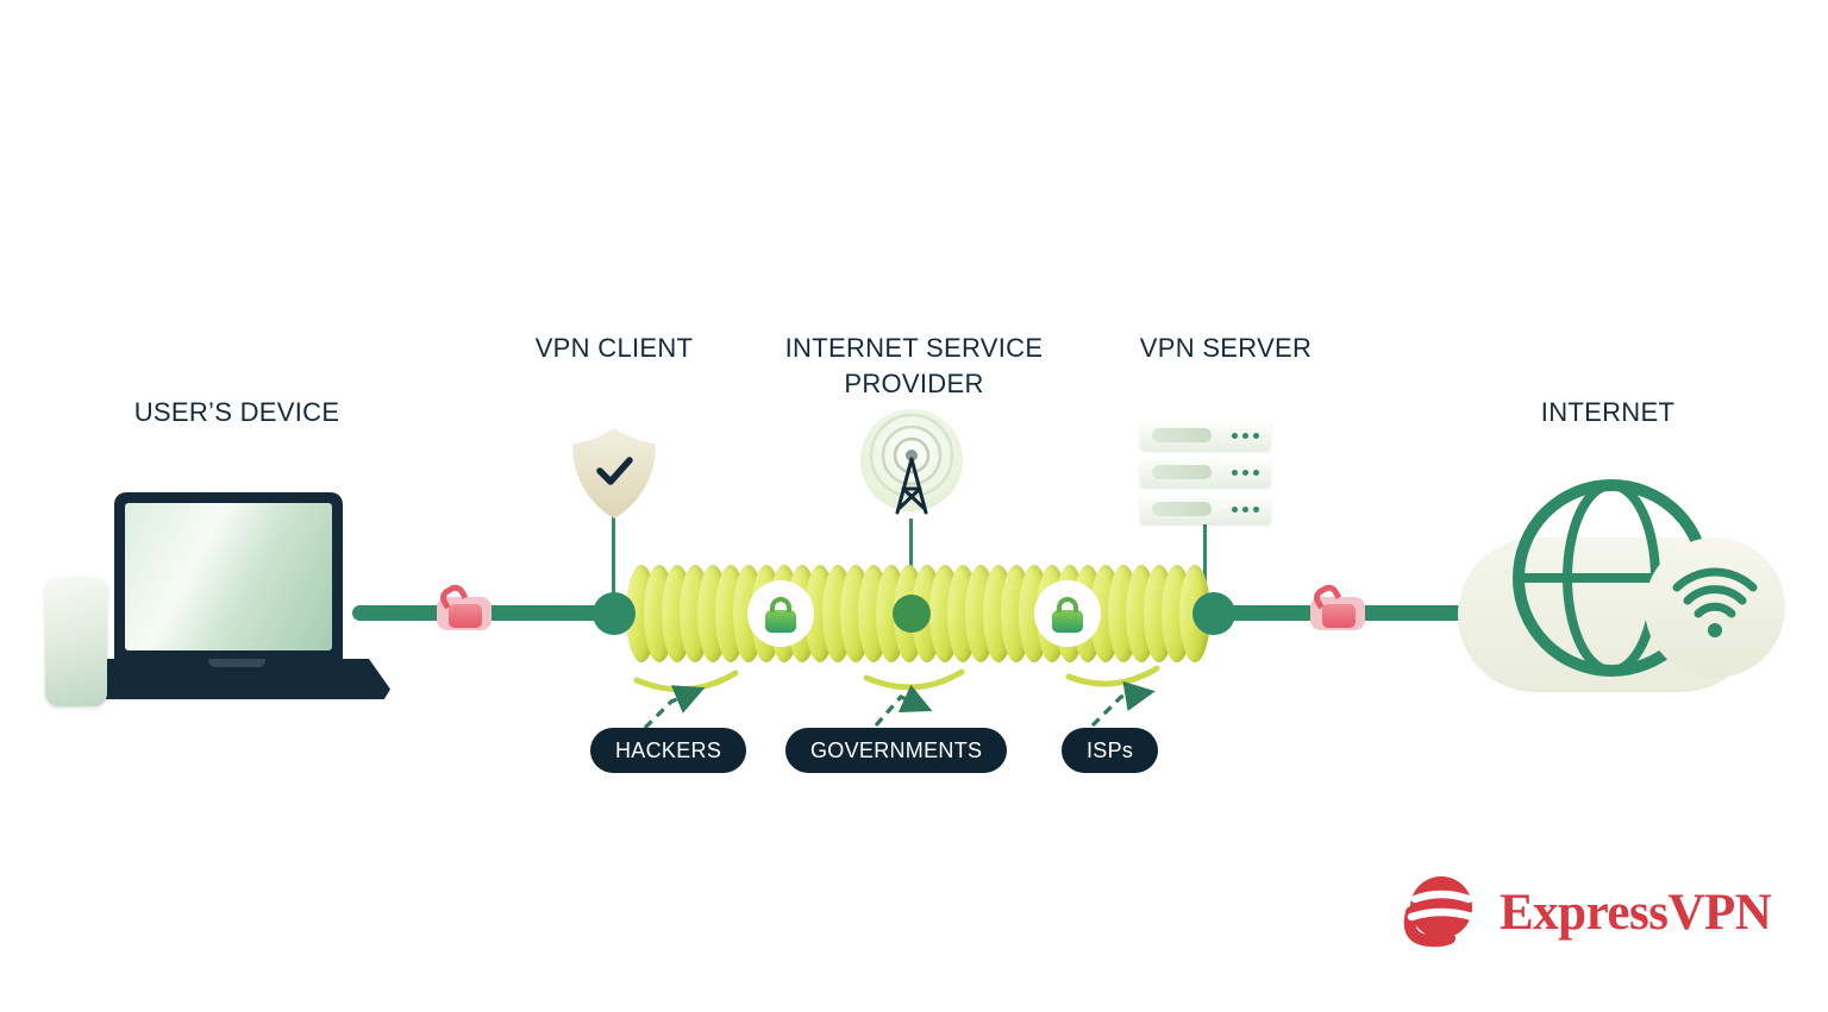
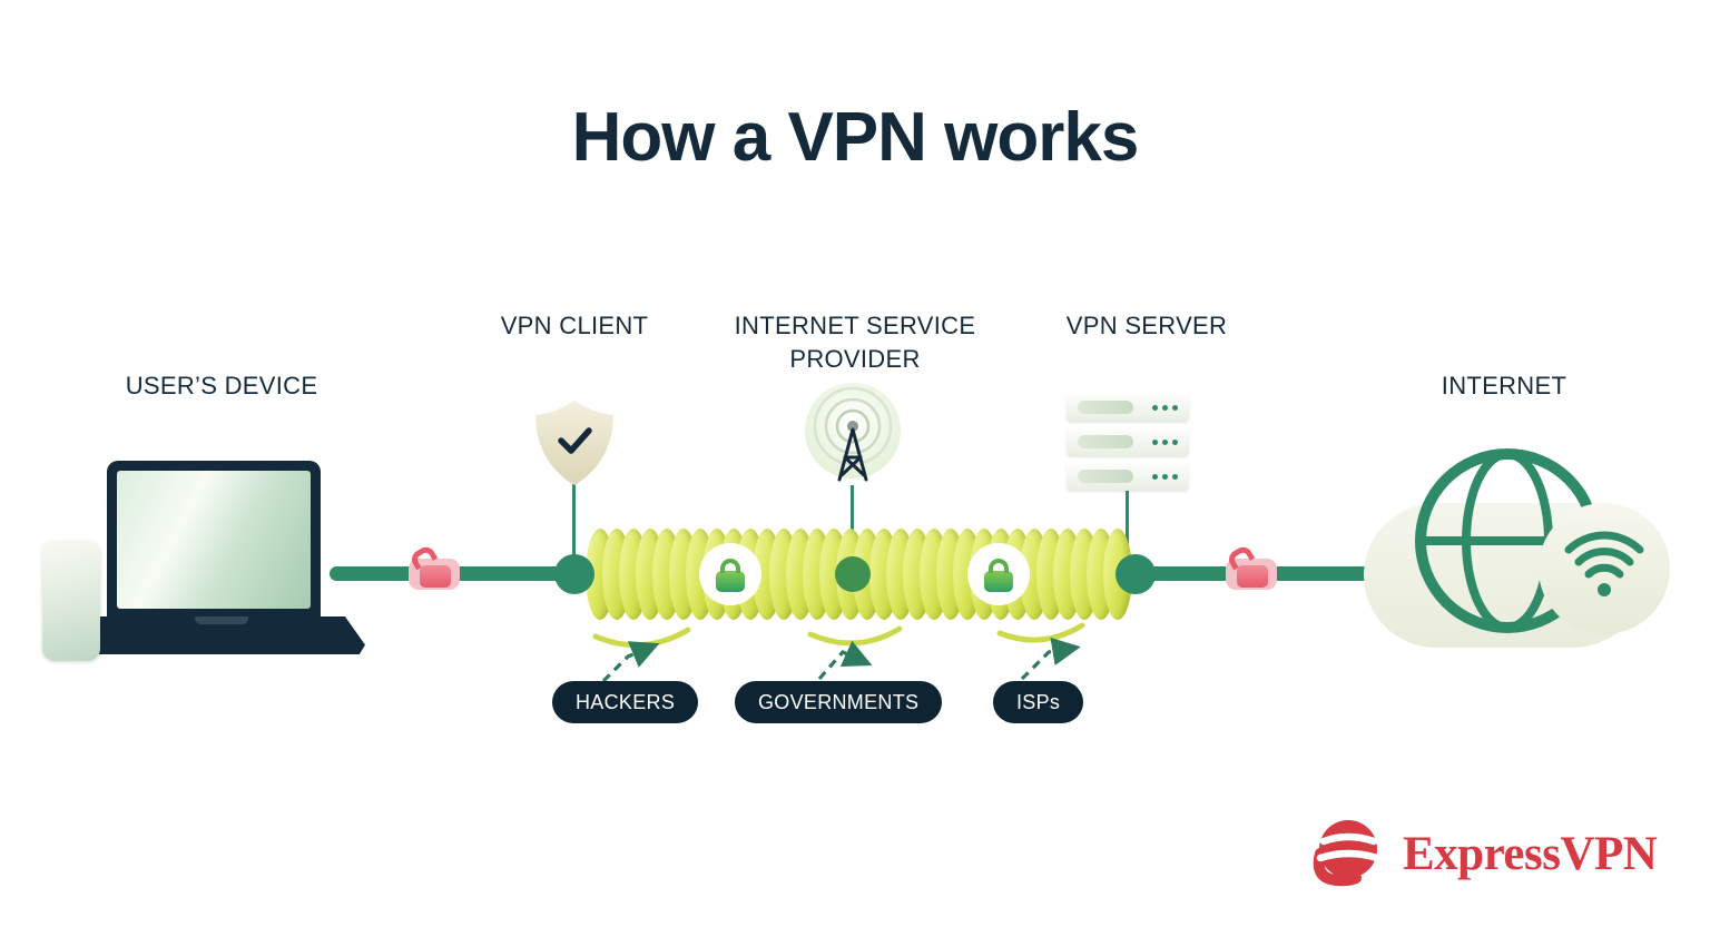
+ How a VPN works
  USER’S DEVICE
  VPN CLIENT
  INTERNET SERVICE PROVIDER
  VPN SERVER
  INTERNET
  HACKERS
  GOVERNMENTS
  ISPs
  ExpressVPN
